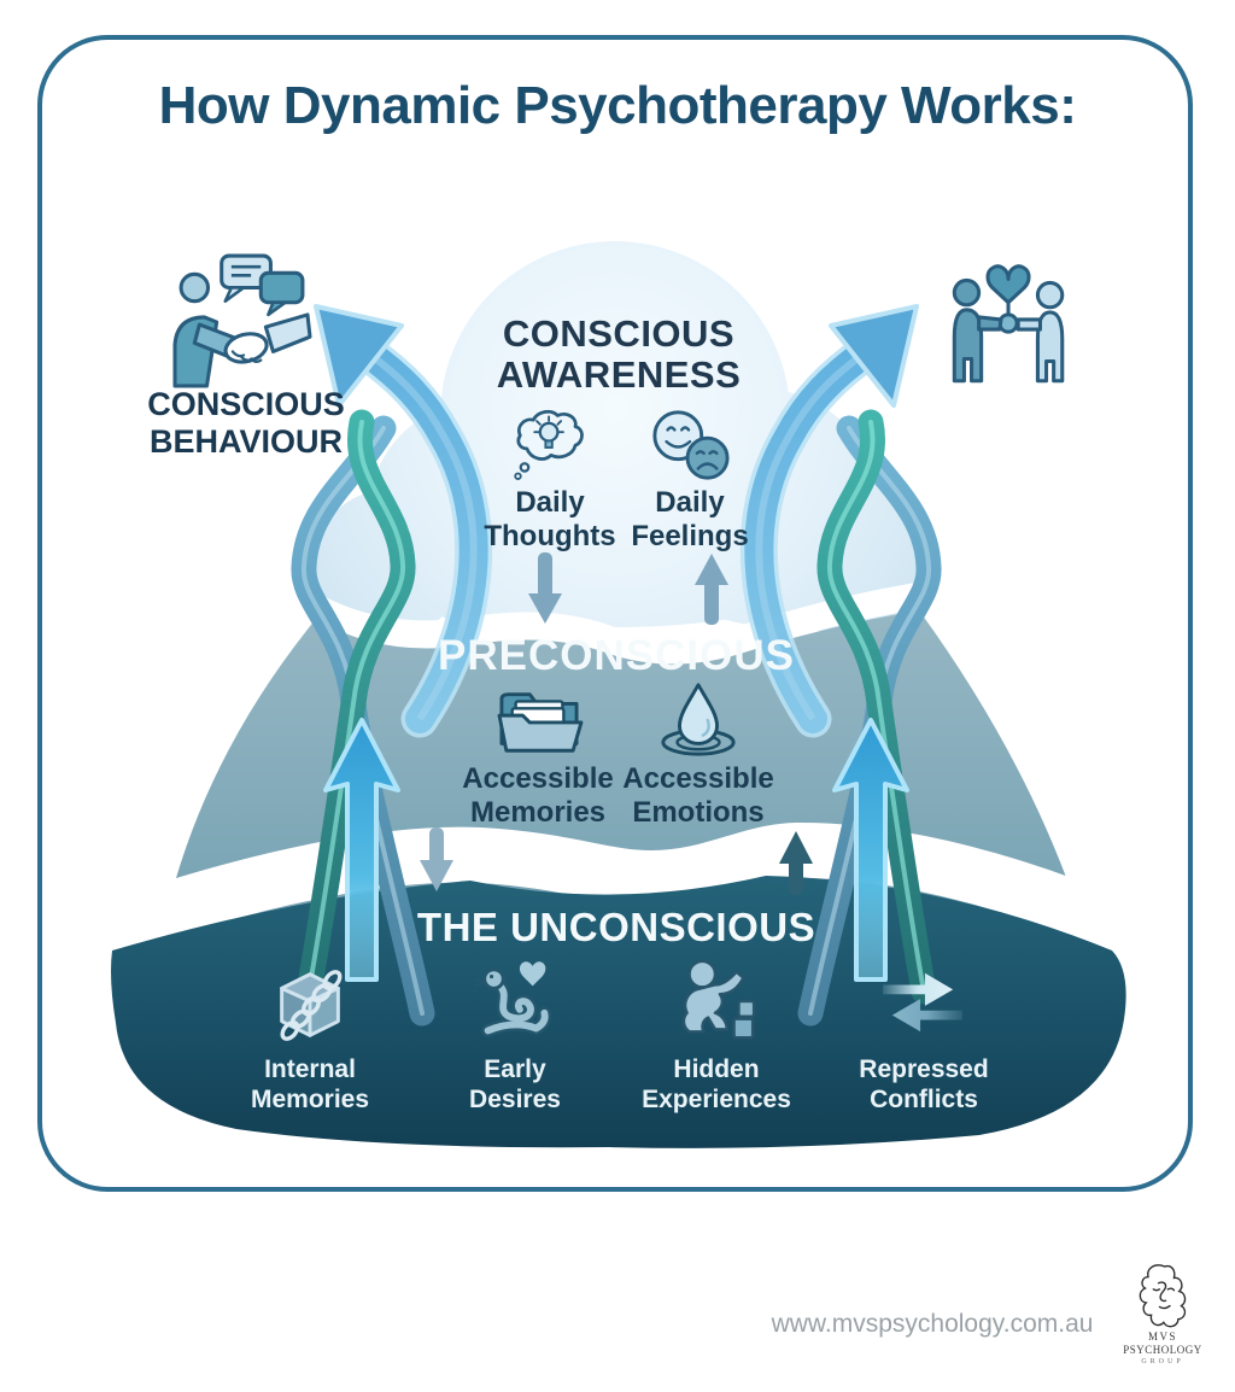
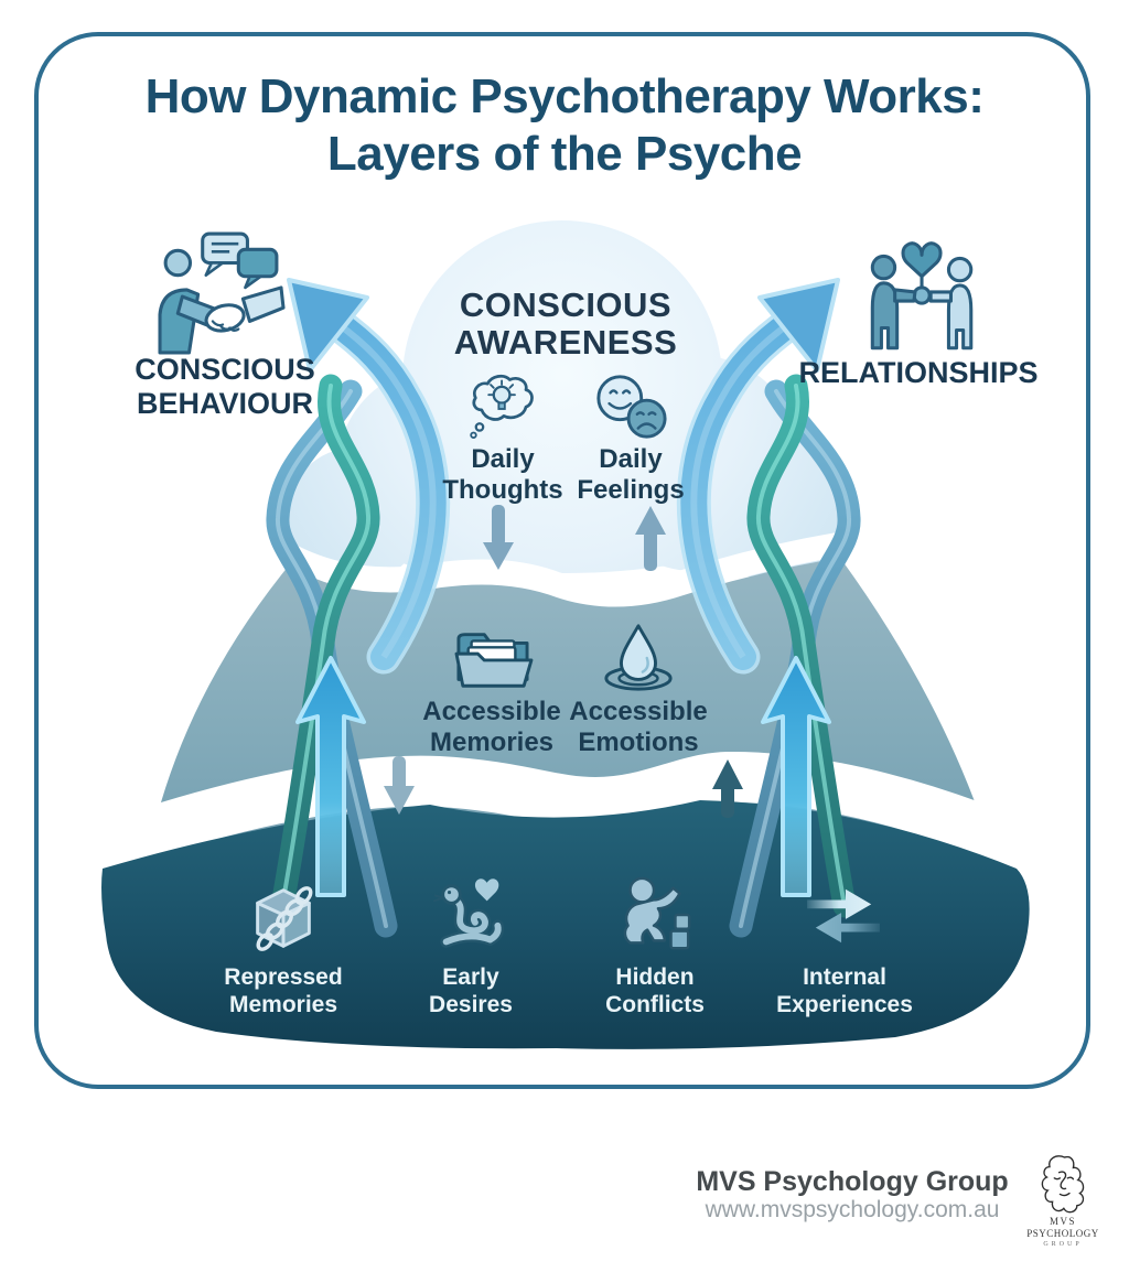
  How Dynamic Psychotherapy Works:
+ Layers of the Psyche
  CONSCIOUS
  BEHAVIOUR
+ RELATIONSHIPS
  CONSCIOUS
  AWARENESS
  Daily
  Thoughts
  Daily
  Feelings
- PRECONSCIOUS
  Accessible
  Memories
  Accessible
  Emotions
- THE UNCONSCIOUS
- Internal
+ Repressed
  Memories
  Early
  Desires
  Hidden
- Experiences
+ Conflicts
- Repressed
+ Internal
- Conflicts
+ Experiences
+ MVS Psychology Group
  www.mvspsychology.com.au
  MVS
  PSYCHOLOGY
